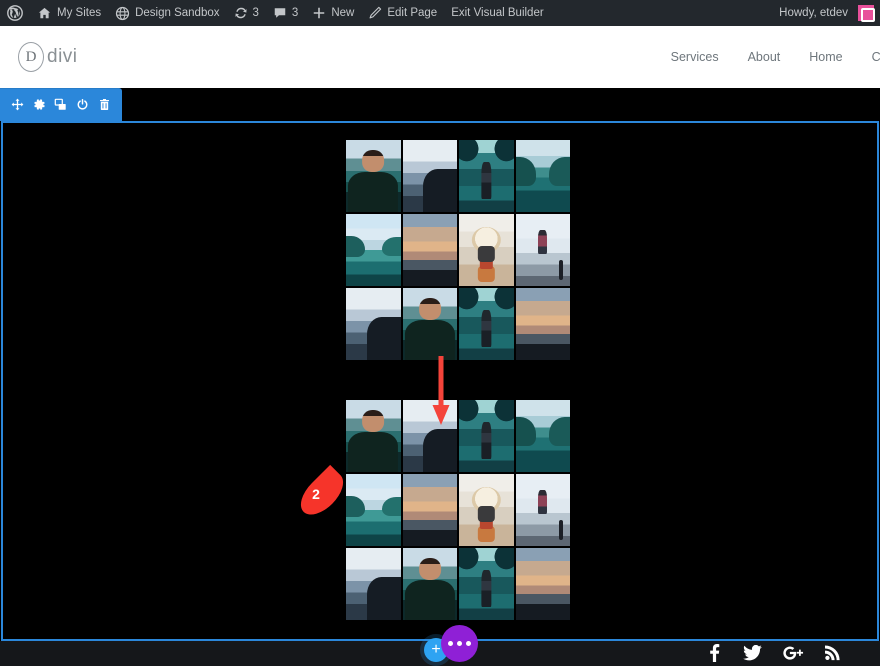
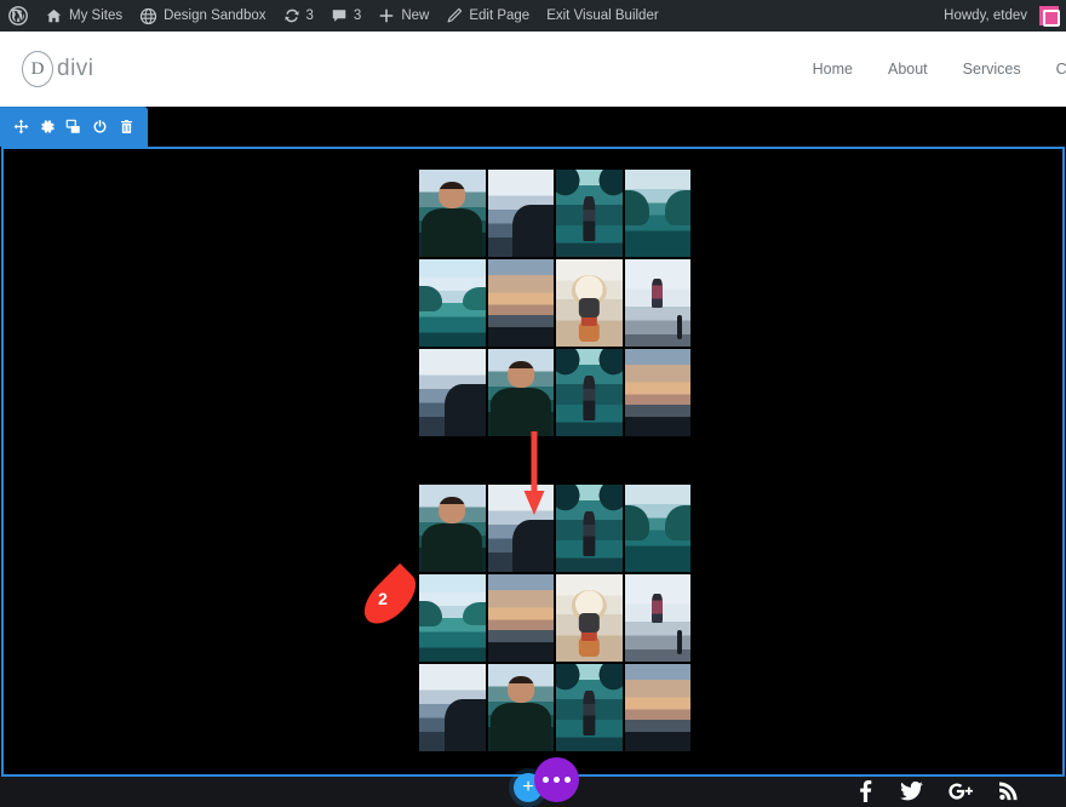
  My Sites
  Design Sandbox
  3
  3
  New
  Edit Page
  Exit Visual Builder
  Howdy, etdev
  D
  divi
- Services
+ Home
  About
- Home
+ Services
  2
  +
